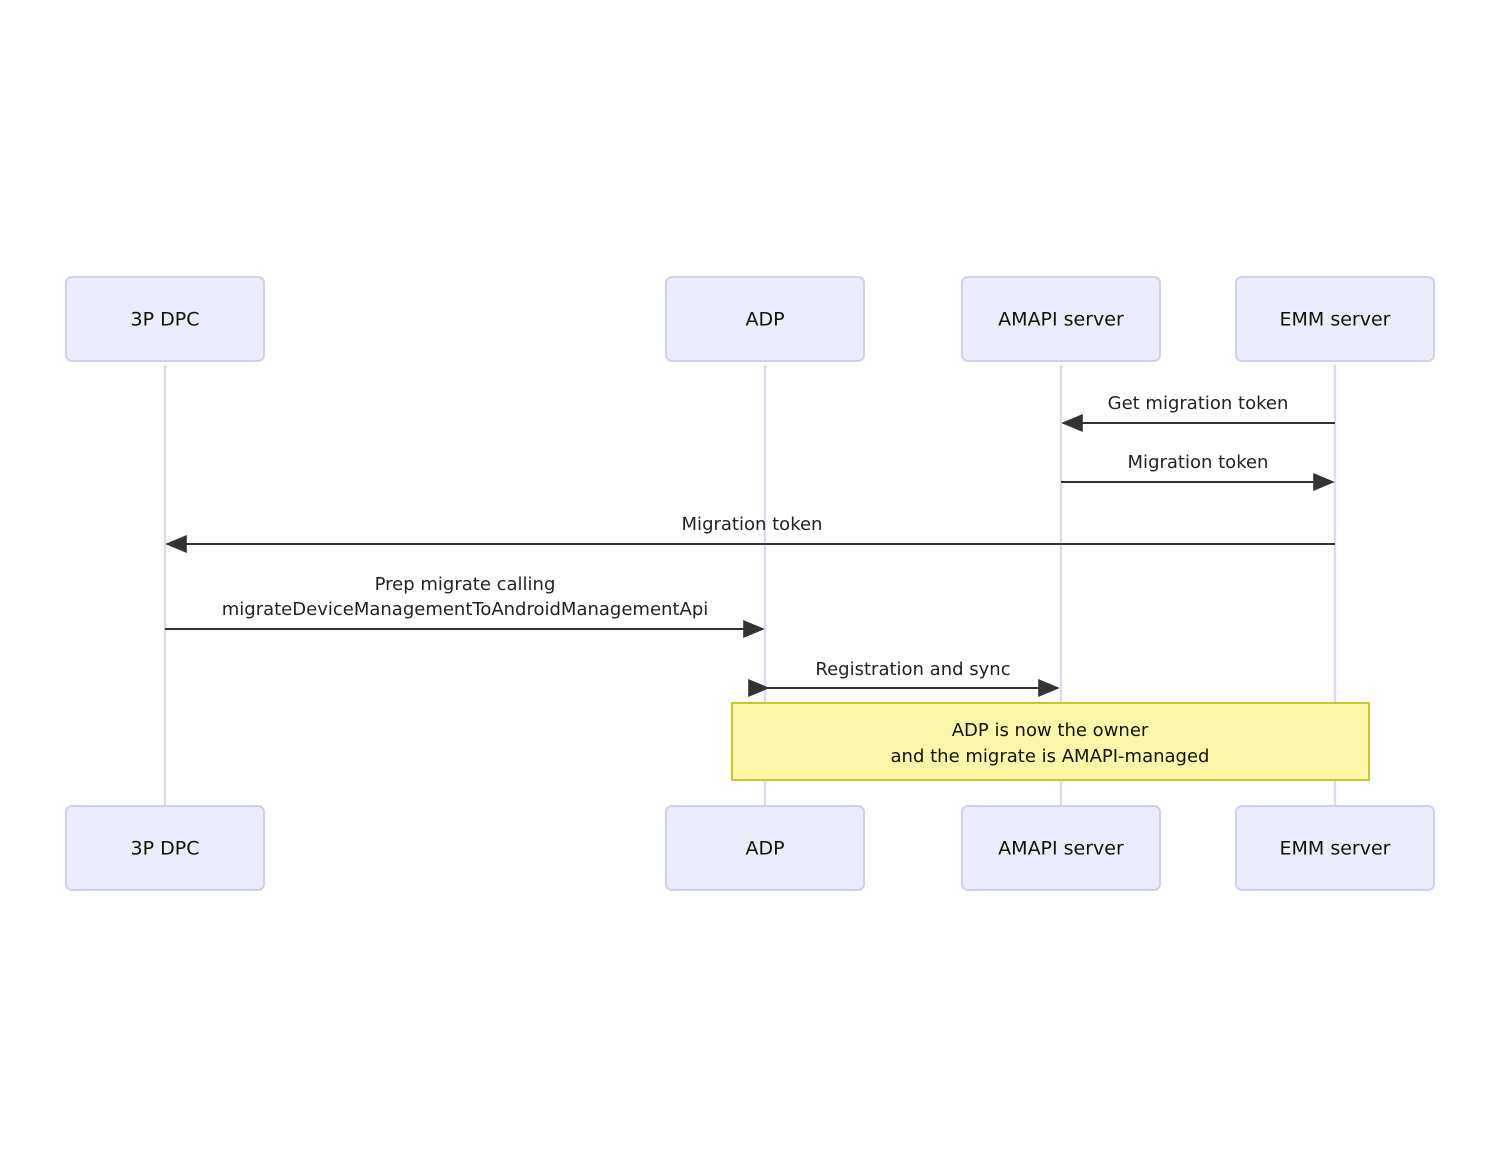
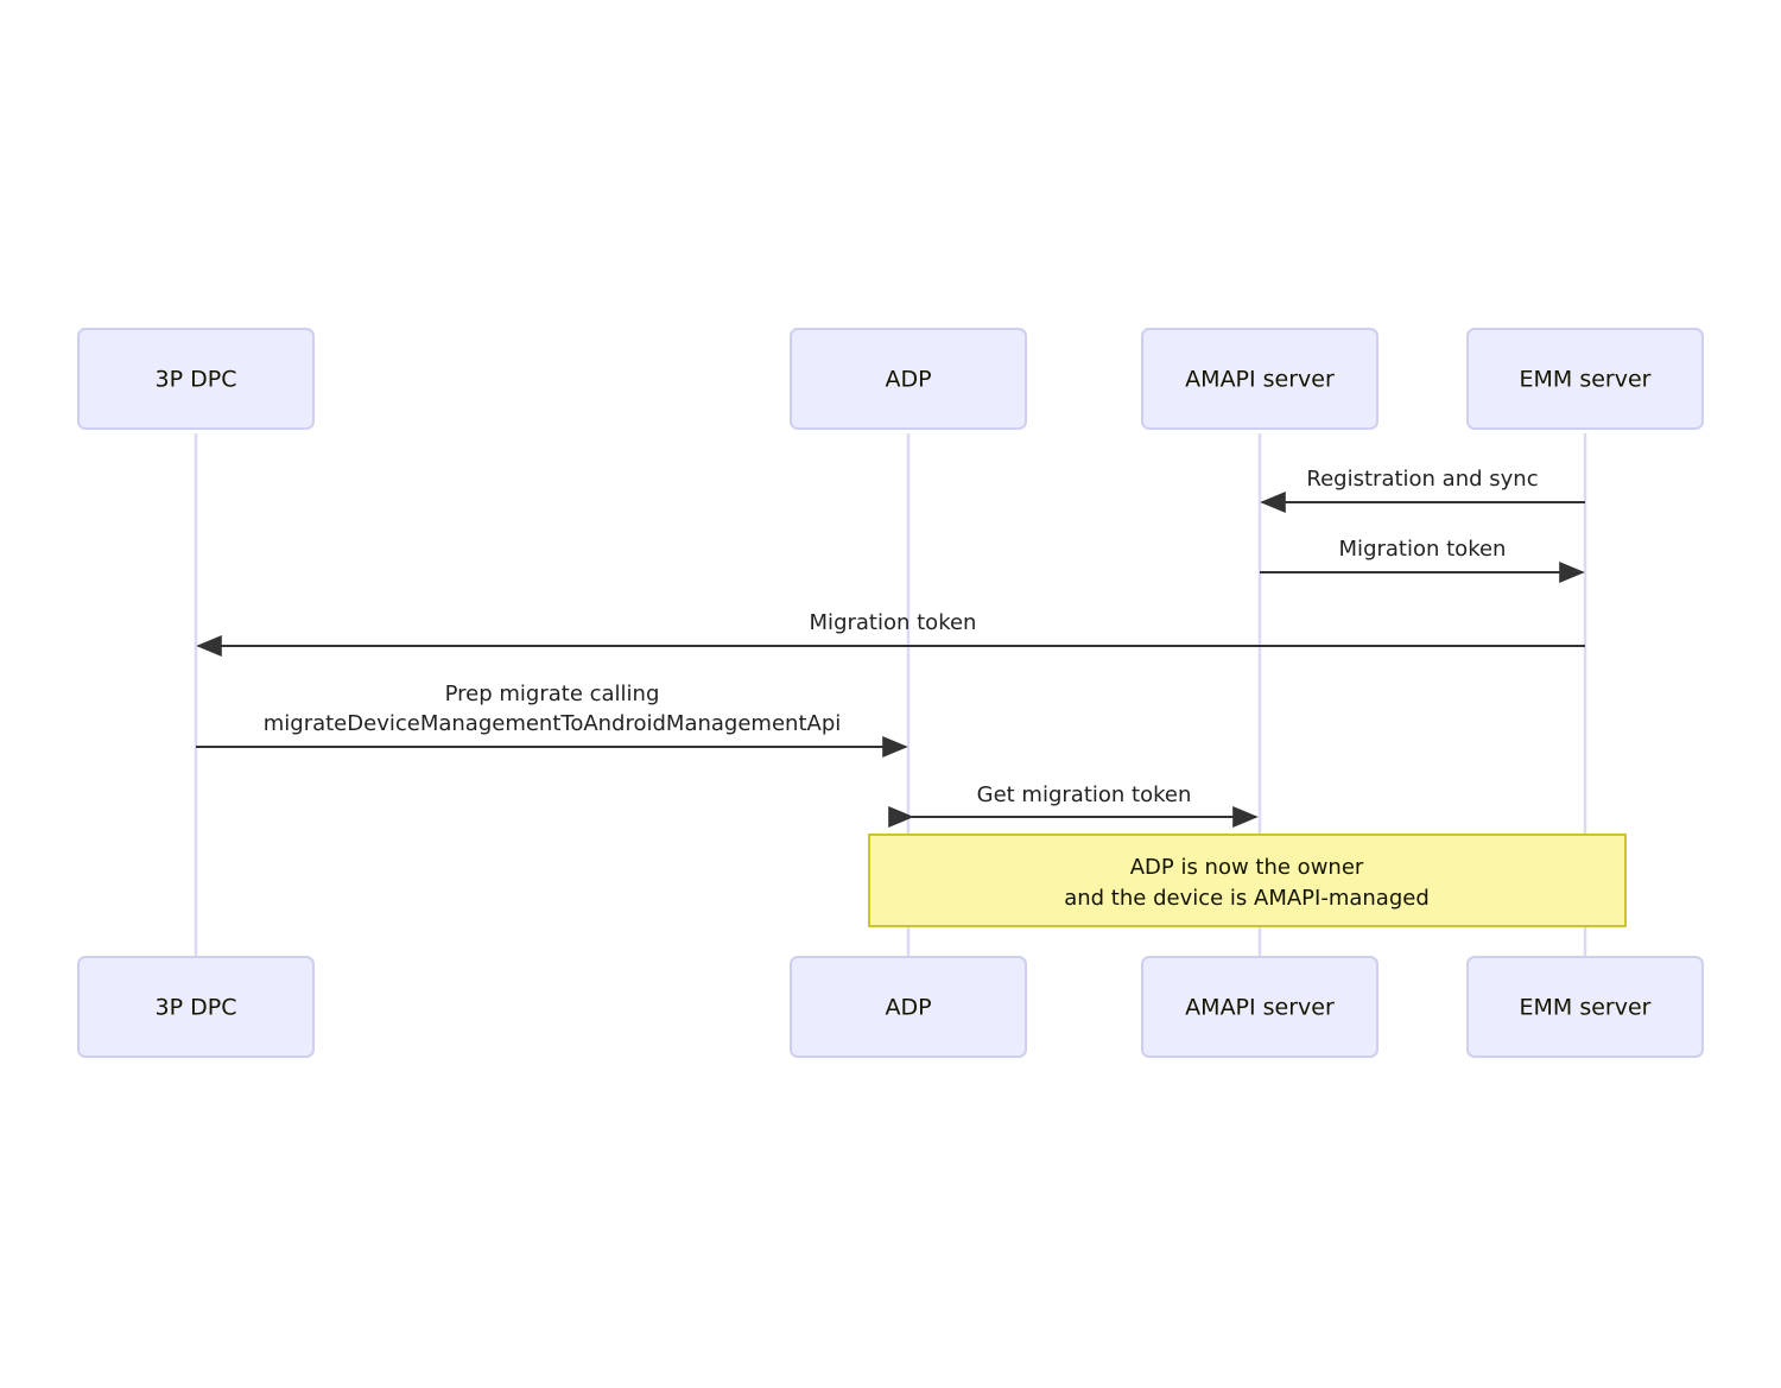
  3P DPC
  ADP
  AMAPI server
  EMM server
- Get migration token
+ Registration and sync
  Migration token
  Migration token
  Prep migrate calling
  migrateDeviceManagementToAndroidManagementApi
- Registration and sync
+ Get migration token
  ADP is now the owner
- and the migrate is AMAPI-managed
+ and the device is AMAPI-managed
  3P DPC
  ADP
  AMAPI server
  EMM server
